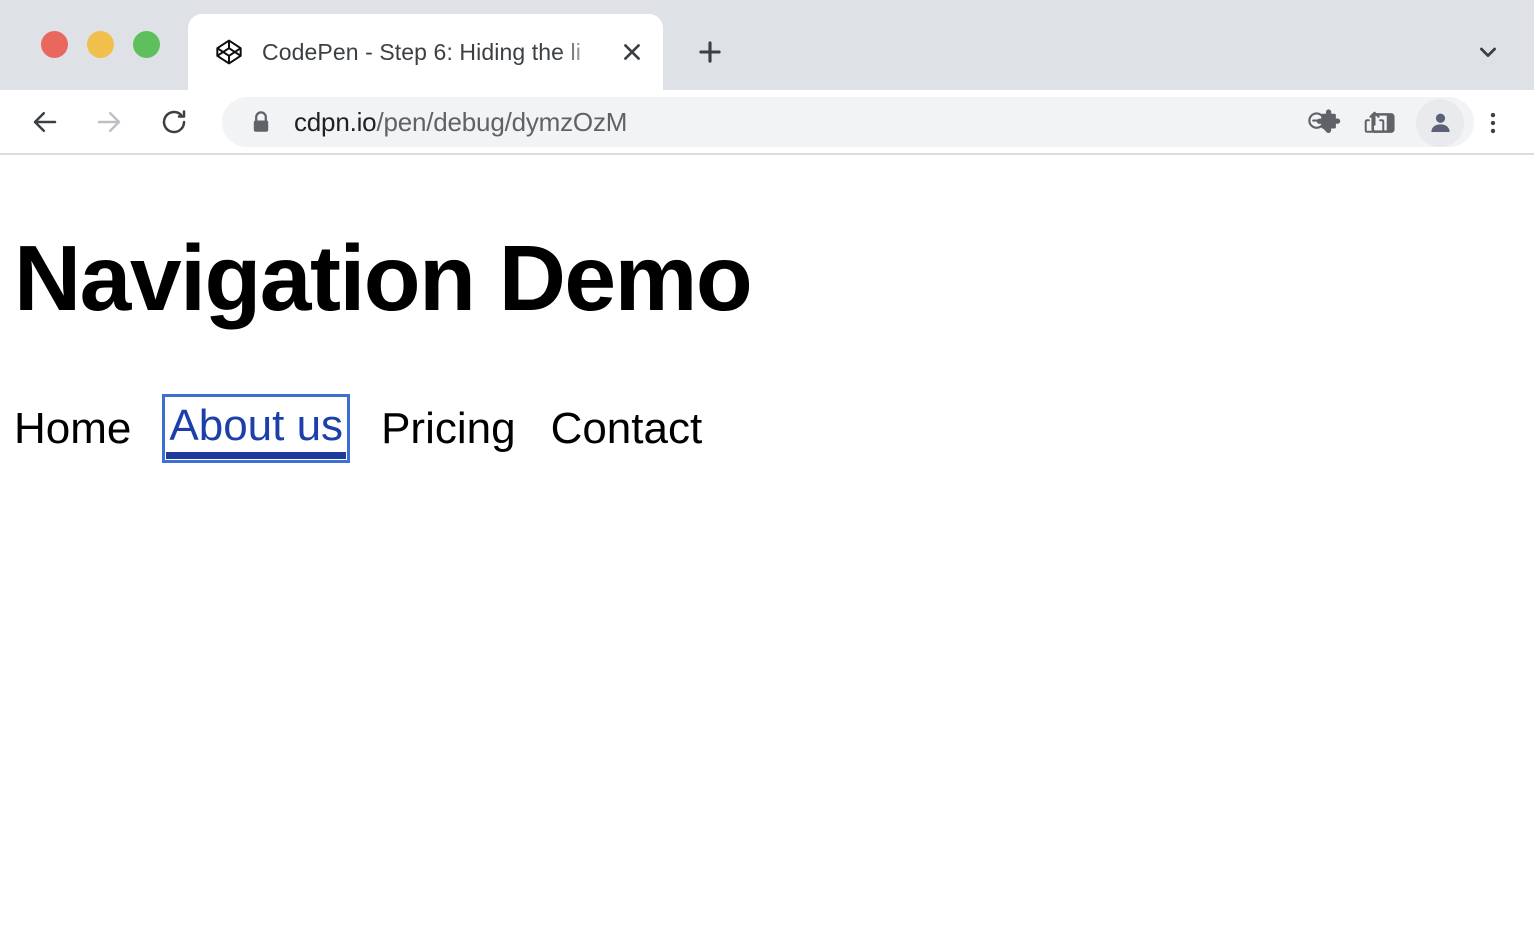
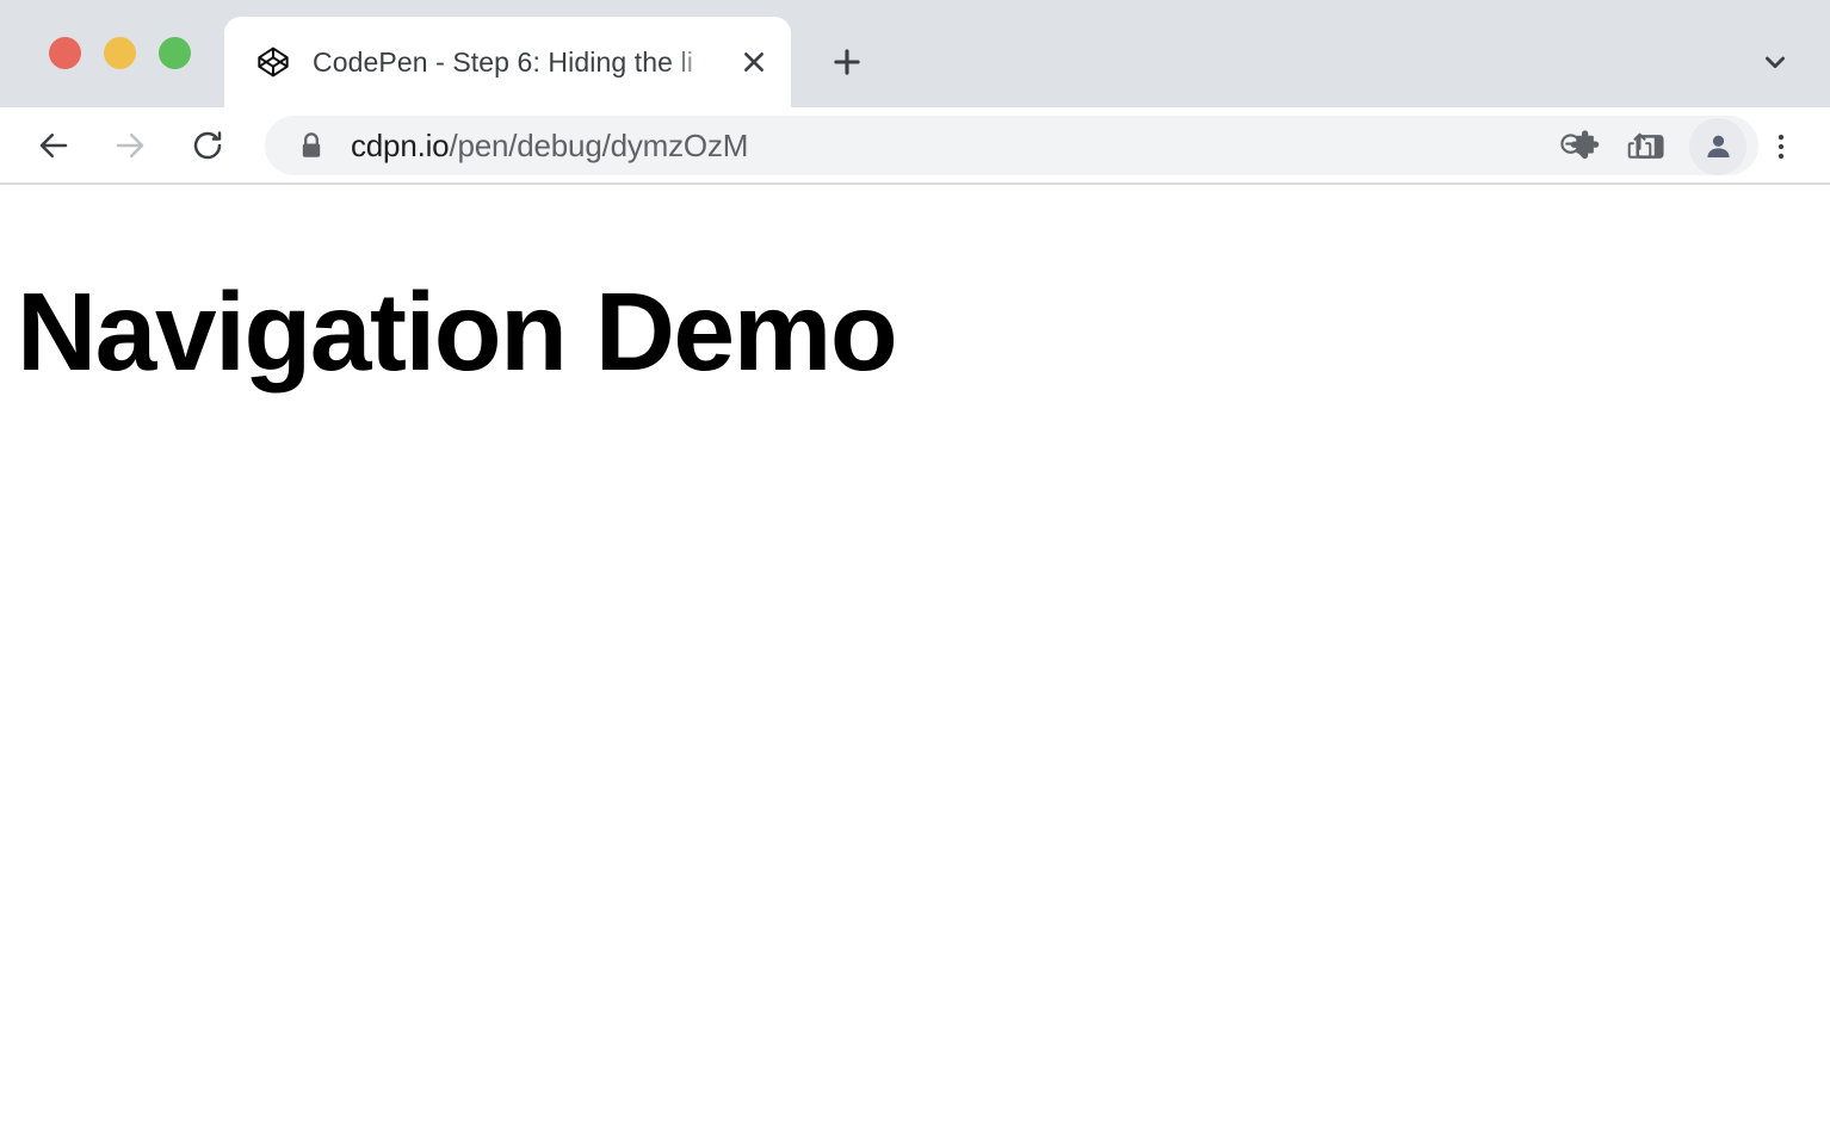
  CodePen - Step 6: Hiding the
  cdpn.io/pen/debug/dymzOzM
  Navigation Demo
- Home
- About us
- Pricing
- Contact
